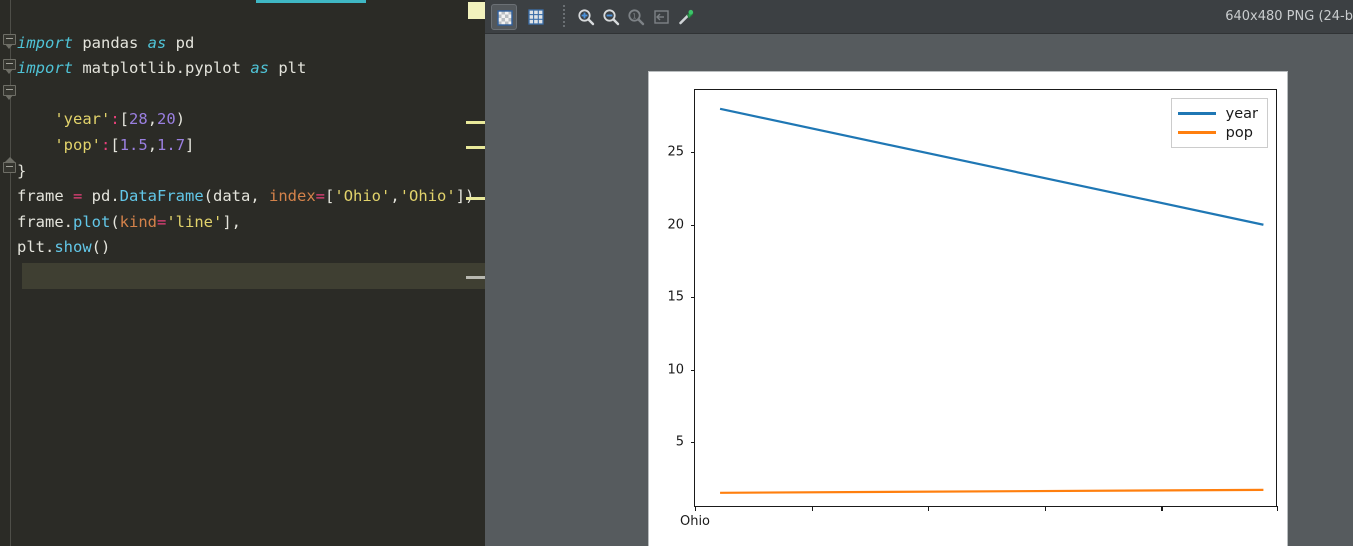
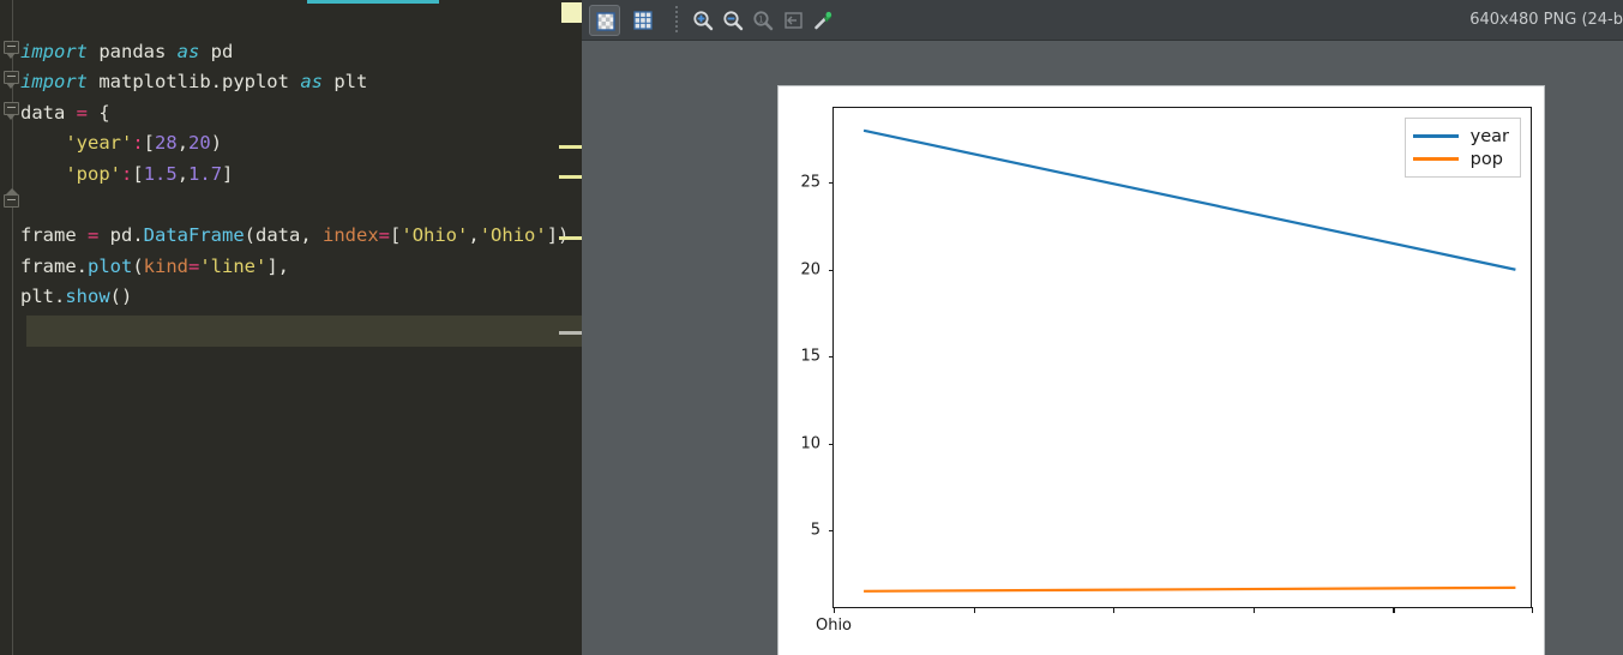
  import pandas as pd
  import matplotlib.pyplot as plt
+ data = {
  'year':[28,20)
  'pop':[1.5,1.7]
- }
  frame = pd.DataFrame(data, index=['Ohio','Ohio']
  frame.plot(kind='line'],
  plt.show()
  1
  640x480 PNG (24-b
  5
  10
  15
  20
  25
  Ohio
  year
  pop
